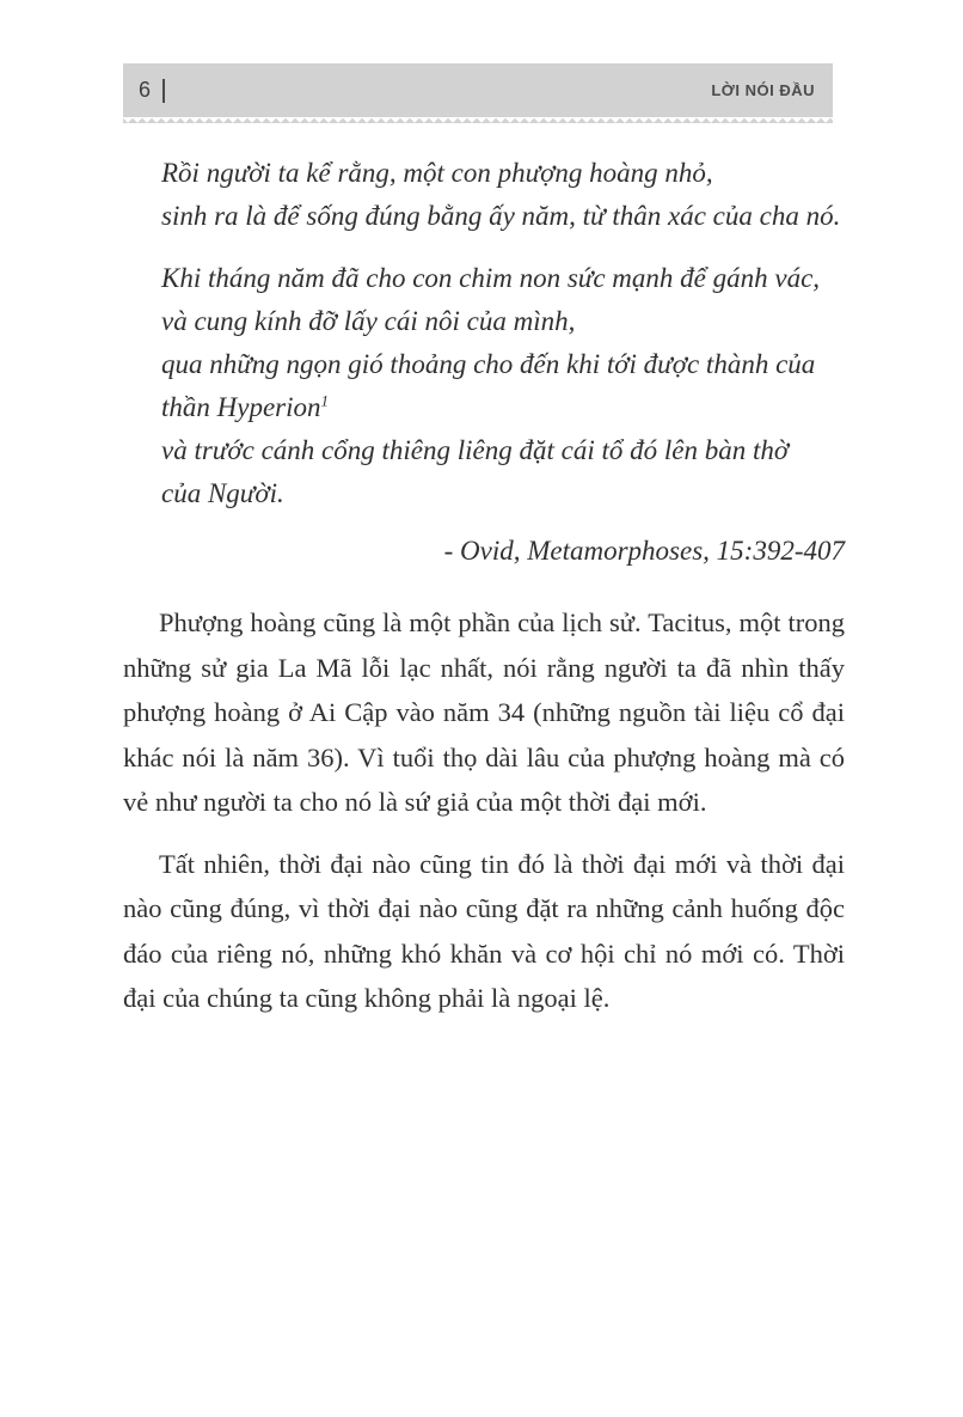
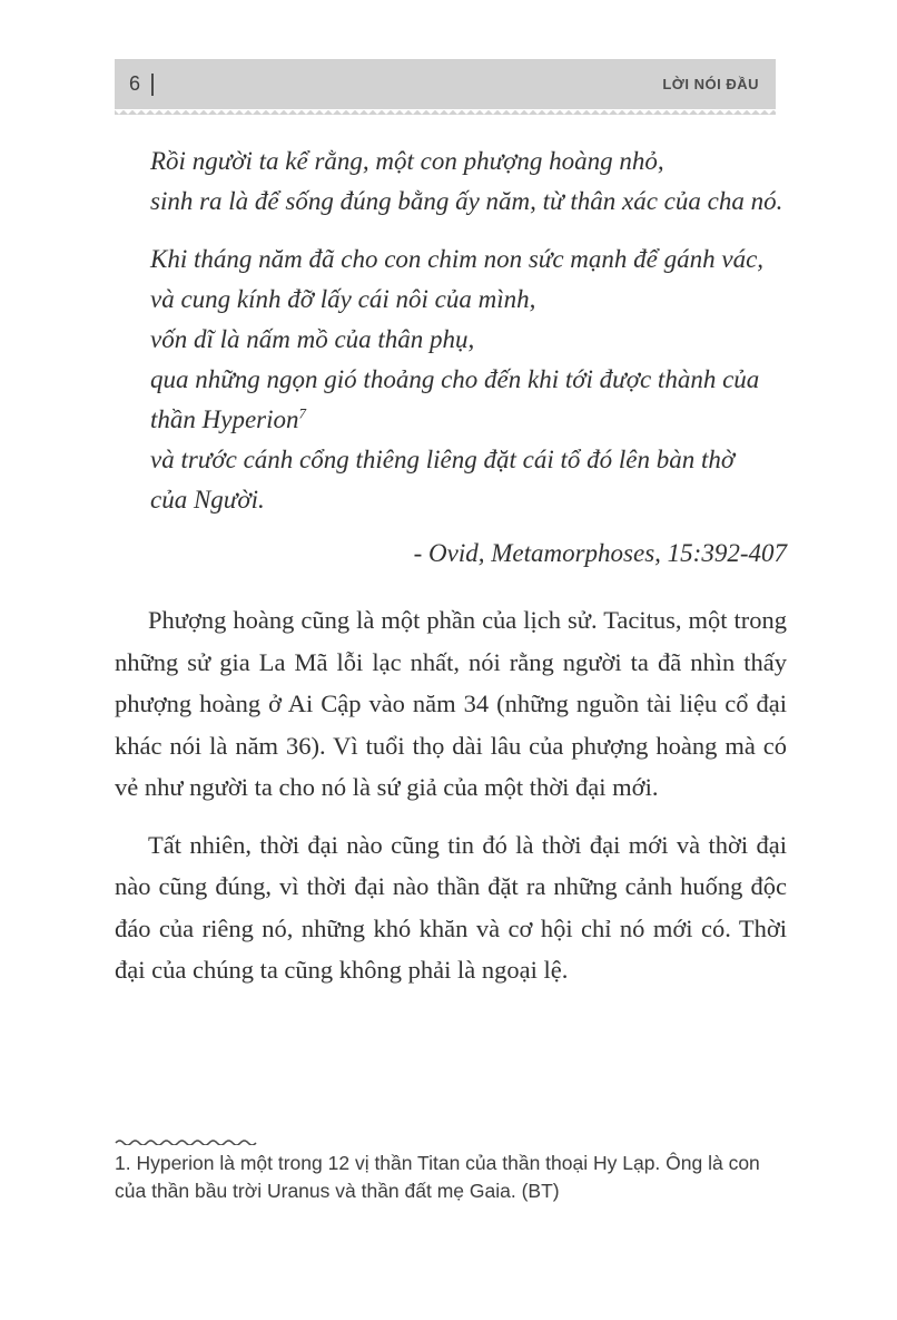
  6
  LỜI NÓI ĐẦU
  Rồi người ta kể rằng, một con phượng hoàng nhỏ,
  sinh ra là để sống đúng bằng ấy năm, từ thân xác của cha nó.
  Khi tháng năm đã cho con chim non sức mạnh để gánh vác,
  và cung kính đỡ lấy cái nôi của mình,
+ vốn dĩ là nấm mồ của thân phụ,
  qua những ngọn gió thoảng cho đến khi tới được thành của
- thần Hyperion1
+ thần Hyperion7
  và trước cánh cổng thiêng liêng đặt cái tổ đó lên bàn thờ
  của Người.
  - Ovid, Metamorphoses, 15:392-407
  Phượng hoàng cũng là một phần của lịch sử. Tacitus, một trong những sử gia La Mã lỗi lạc nhất, nói rằng người ta đã nhìn thấy phượng hoàng ở Ai Cập vào năm 34 (những nguồn tài liệu cổ đại khác nói là năm 36). Vì tuổi thọ dài lâu của phượng hoàng mà có vẻ như người ta cho nó là sứ giả của một thời đại mới.
- Tất nhiên, thời đại nào cũng tin đó là thời đại mới và thời đại nào cũng đúng, vì thời đại nào cũng đặt ra những cảnh huống độc đáo của riêng nó, những khó khăn và cơ hội chỉ nó mới có. Thời đại của chúng ta cũng không phải là ngoại lệ.
+ Tất nhiên, thời đại nào cũng tin đó là thời đại mới và thời đại nào cũng đúng, vì thời đại nào thần đặt ra những cảnh huống độc đáo của riêng nó, những khó khăn và cơ hội chỉ nó mới có. Thời đại của chúng ta cũng không phải là ngoại lệ.
+ 1. Hyperion là một trong 12 vị thần Titan của thần thoại Hy Lạp. Ông là con của thần bầu trời Uranus và thần đất mẹ Gaia. (BT)
